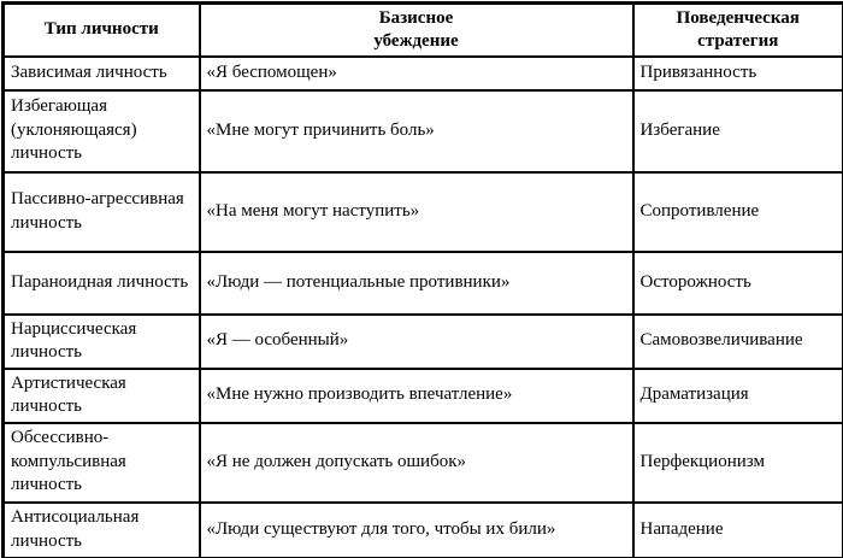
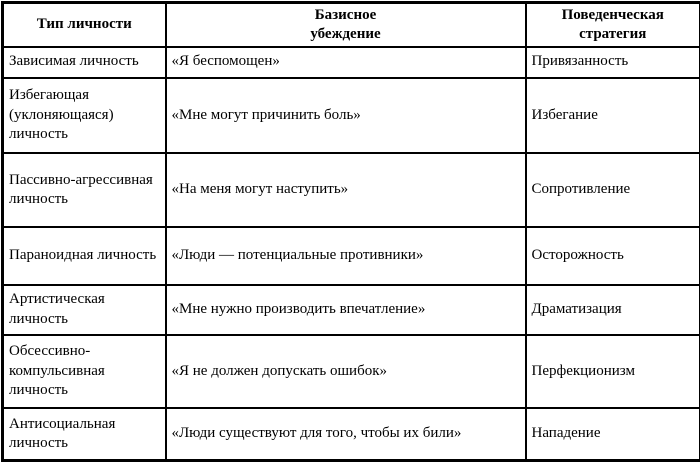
  Тип личности	Базисное убеждение	Поведенческая стратегия
  Зависимая личность	«Я беспомощен»	Привязанность
  Избегающая (уклоняющаяся) личность	«Мне могут причинить боль»	Избегание
  Пассивно-агрессивная личность	«На меня могут наступить»	Сопротивление
  Параноидная личность	«Люди — потенциальные противники»	Осторожность
- Нарциссическая личность	«Я — особенный»	Самовозвеличивание
  Артистическая личность	«Мне нужно производить впечатление»	Драматизация
  Обсессивно-компульсивная личность	«Я не должен допускать ошибок»	Перфекционизм
  Антисоциальная личность	«Люди существуют для того, чтобы их били»	Нападение
